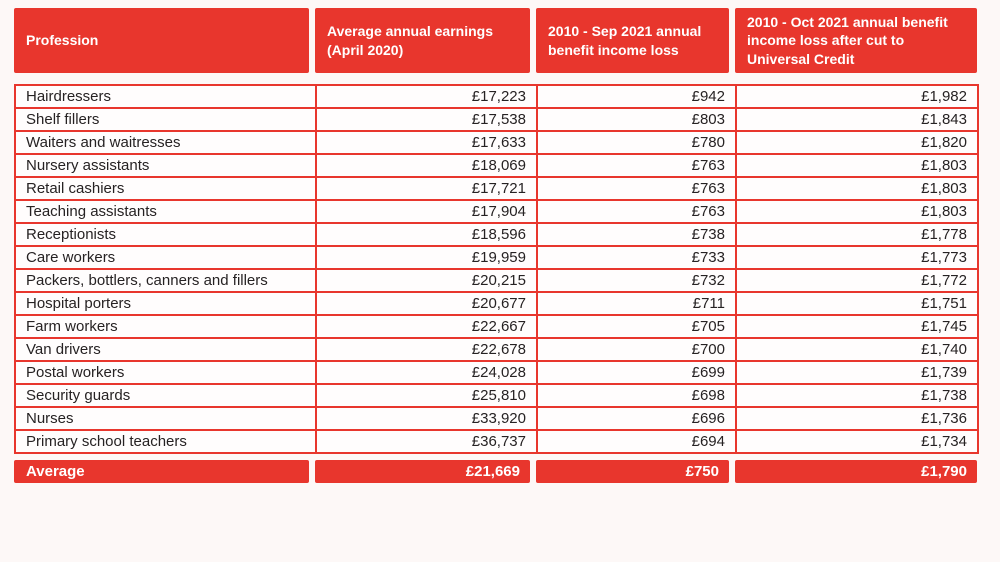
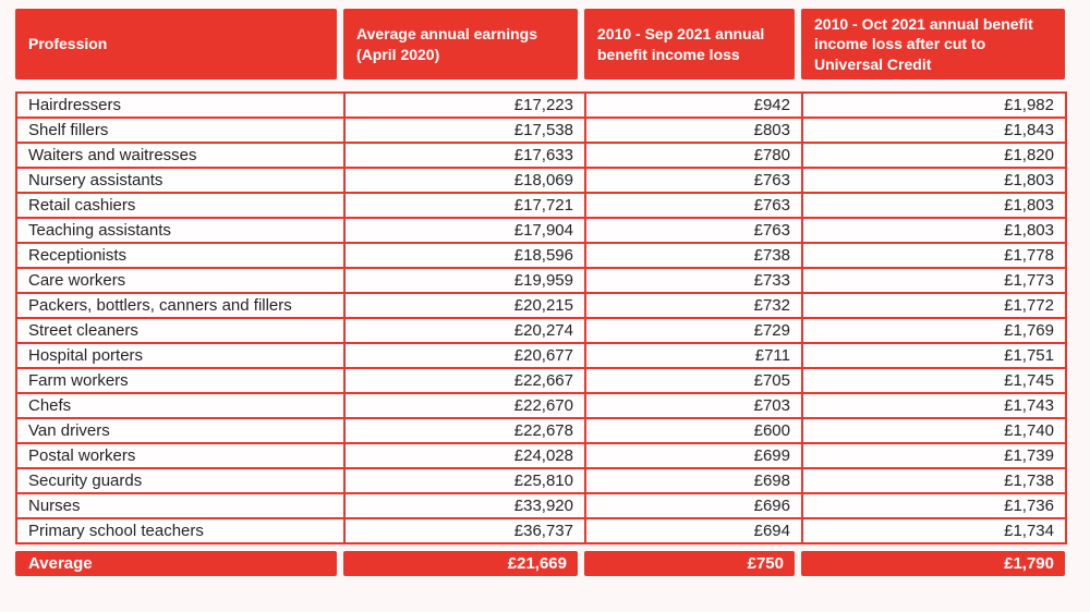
  Profession
  Average annual earnings (April 2020)
  2010 - Sep 2021 annual benefit income loss
  2010 - Oct 2021 annual benefit income loss after cut to Universal Credit
  Hairdressers	£17,223	£942	£1,982
  Shelf fillers	£17,538	£803	£1,843
  Waiters and waitresses	£17,633	£780	£1,820
  Nursery assistants	£18,069	£763	£1,803
  Retail cashiers	£17,721	£763	£1,803
  Teaching assistants	£17,904	£763	£1,803
  Receptionists	£18,596	£738	£1,778
  Care workers	£19,959	£733	£1,773
  Packers, bottlers, canners and fillers	£20,215	£732	£1,772
+ Street cleaners	£20,274	£729	£1,769
  Hospital porters	£20,677	£711	£1,751
  Farm workers	£22,667	£705	£1,745
+ Chefs	£22,670	£703	£1,743
- Van drivers	£22,678	£700	£1,740
+ Van drivers	£22,678	£600	£1,740
  Postal workers	£24,028	£699	£1,739
  Security guards	£25,810	£698	£1,738
  Nurses	£33,920	£696	£1,736
  Primary school teachers	£36,737	£694	£1,734
  Average
  £21,669
  £750
  £1,790
